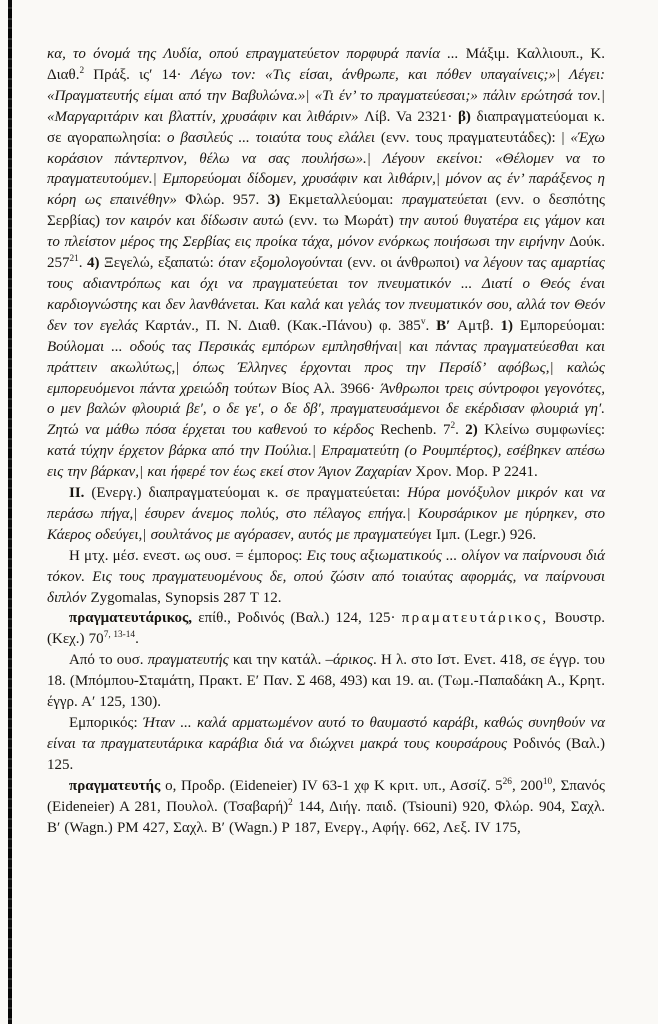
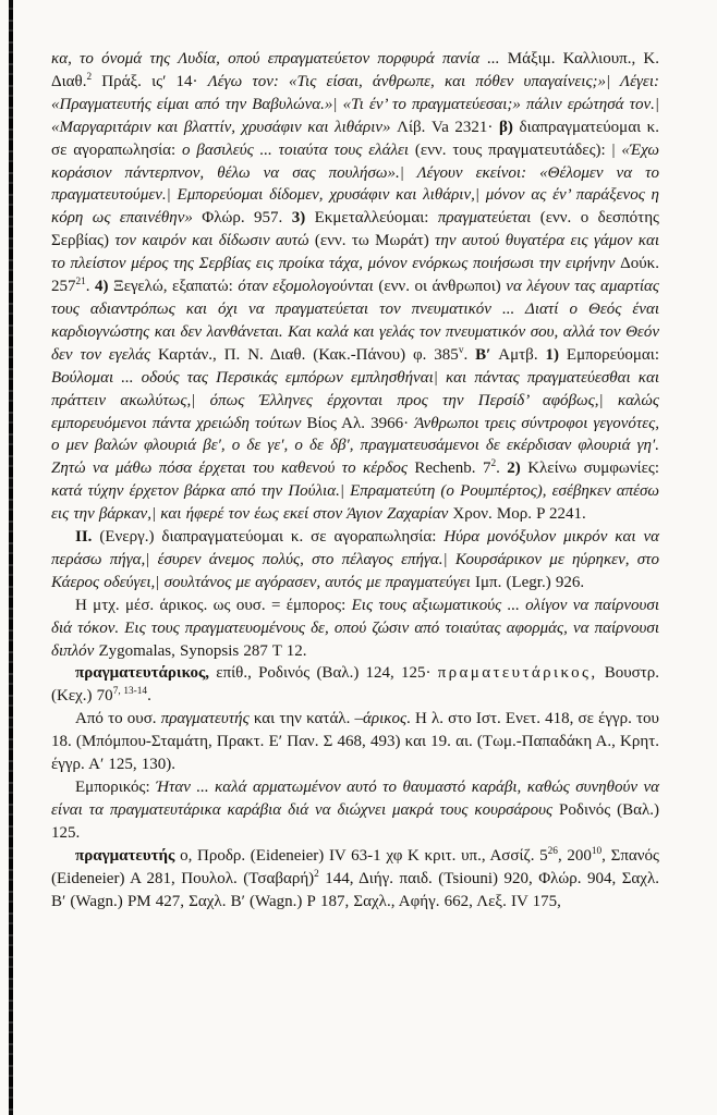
  κα, το όνομά της Λυδία, οπού επραγματεύετον πορφυρά πανία ... Μάξιμ. Καλλιουπ., Κ. Διαθ.2 Πράξ. ις′ 14· Λέγω τον: «Τις είσαι, άνθρωπε, και πόθεν υπαγαίνεις;»| Λέγει: «Πραγματευτής είμαι από την Βαβυλώνα.»| «Τι έν’ το πραγματεύεσαι;» πάλιν ερώτησά τον.| «Μαργαριτάριν και βλαττίν, χρυσάφιν και λιθάριν» Λίβ. Va 2321· β) διαπραγματεύομαι κ. σε αγοραπωλησία: ο βασιλεύς ... τοιαύτα τους ελάλει (ενν. τους πραγματευτάδες): | «Έχω κοράσιον πάντερπνον, θέλω να σας πουλήσω».| Λέγουν εκείνοι: «Θέλομεν να το πραγματευτούμεν.| Εμπορεύομαι δίδομεν, χρυσάφιν και λιθάριν,| μόνον ας έν’ παράξενος η κόρη ως επαινέθην» Φλώρ. 957. 3) Εκμεταλλεύομαι: πραγματεύεται (ενν. ο δεσπότης Σερβίας) τον καιρόν και δίδωσιν αυτώ (ενν. τω Μωράτ) την αυτού θυγατέρα εις γάμον και το πλείστον μέρος της Σερβίας εις προίκα τάχα, μόνον ενόρκως ποιήσωσι την ειρήνην Δούκ. 25721. 4) Ξεγελώ, εξαπατώ: όταν εξομολογούνται (ενν. οι άνθρωποι) να λέγουν τας αμαρτίας τους αδιαντρόπως και όχι να πραγματεύεται τον πνευματικόν ... Διατί ο Θεός έναι καρδιογνώστης και δεν λανθάνεται. Και καλά και γελάς τον πνευματικόν σου, αλλά τον Θεόν δεν τον εγελάς Καρτάν., Π. Ν. Διαθ. (Κακ.-Πάνου) φ. 385v. Β′ Αμτβ. 1) Εμπορεύομαι: Βούλομαι ... οδούς τας Περσικάς εμπόρων εμπλησθήναι| και πάντας πραγματεύεσθαι και πράττειν ακωλύτως,| όπως Έλληνες έρχονται προς την Περσίδ’ αφόβως,| καλώς εμπορευόμενοι πάντα χρειώδη τούτων Βίος Αλ. 3966· Άνθρωποι τρεις σύντροφοι γεγονότες, ο μεν βαλών φλουριά βε′, ο δε γε′, ο δε δβ′, πραγματευσάμενοι δε εκέρδισαν φλουριά γη′. Ζητώ να μάθω πόσα έρχεται του καθενού το κέρδος Rechenb. 72. 2) Κλείνω συμφωνίες: κατά τύχην έρχετον βάρκα από την Πούλια.| Επραματεύτη (ο Ρουμπέρτος), εσέβηκεν απέσω εις την βάρκαν,| και ήφερέ τον έως εκεί στον Άγιον Ζαχαρίαν Χρον. Μορ. P 2241.
- II. (Ενεργ.) διαπραγματεύομαι κ. σε πραγματεύεται: Ηύρα μονόξυλον μικρόν και να περάσω πήγα,| έσυρεν άνεμος πολύς, στο πέλαγος επήγα.| Κουρσάρικον με ηύρηκεν, στο Κάερος οδεύγει,| σουλτάνος με αγόρασεν, αυτός με πραγματεύγει Ιμπ. (Legr.) 926.
+ II. (Ενεργ.) διαπραγματεύομαι κ. σε αγοραπωλησία: Ηύρα μονόξυλον μικρόν και να περάσω πήγα,| έσυρεν άνεμος πολύς, στο πέλαγος επήγα.| Κουρσάρικον με ηύρηκεν, στο Κάερος οδεύγει,| σουλτάνος με αγόρασεν, αυτός με πραγματεύγει Ιμπ. (Legr.) 926.
- Η μτχ. μέσ. ενεστ. ως ουσ. = έμπορος: Εις τους αξιωματικούς ... ολίγον να παίρνουσι διά τόκον. Εις τους πραγματευομένους δε, οπού ζώσιν από τοιαύτας αφορμάς, να παίρνουσι διπλόν Zygomalas, Synopsis 287 T 12.
+ Η μτχ. μέσ. άρικος. ως ουσ. = έμπορος: Εις τους αξιωματικούς ... ολίγον να παίρνουσι διά τόκον. Εις τους πραγματευομένους δε, οπού ζώσιν από τοιαύτας αφορμάς, να παίρνουσι διπλόν Zygomalas, Synopsis 287 T 12.
  πραγματευτάρικος, επίθ., Ροδινός (Βαλ.) 124, 125· πραματευτάρικος, Βουστρ. (Κεχ.) 707, 13-14.
  Από το ουσ. πραγματευτής και την κατάλ. –άρικος. Η λ. στο Ιστ. Ενετ. 418, σε έγγρ. του 18. (Μπόμπου-Σταμάτη, Πρακτ. Ε′ Παν. Σ 468, 493) και 19. αι. (Τωμ.-Παπαδάκη Α., Κρητ. έγγρ. Α′ 125, 130).
  Εμπορικός: Ήταν ... καλά αρματωμένον αυτό το θαυμαστό καράβι, καθώς συνηθούν να είναι τα πραγματευτάρικα καράβια διά να διώχνει μακρά τους κουρσάρους Ροδινός (Βαλ.) 125.
- πραγματευτής ο, Προδρ. (Eideneier) IV 63-1 χφ Κ κριτ. υπ., Ασσίζ. 526, 20010, Σπανός (Eideneier) Α 281, Πουλολ. (Τσαβαρή)2 144, Διήγ. παιδ. (Tsiouni) 920, Φλώρ. 904, Σαχλ. Β′ (Wagn.) ΡΜ 427, Σαχλ. Β′ (Wagn.) Ρ 187, Ενεργ., Αφήγ. 662, Λεξ. IV 175,
+ πραγματευτής ο, Προδρ. (Eideneier) IV 63-1 χφ Κ κριτ. υπ., Ασσίζ. 526, 20010, Σπανός (Eideneier) Α 281, Πουλολ. (Τσαβαρή)2 144, Διήγ. παιδ. (Tsiouni) 920, Φλώρ. 904, Σαχλ. Β′ (Wagn.) ΡΜ 427, Σαχλ. Β′ (Wagn.) Ρ 187, Σαχλ., Αφήγ. 662, Λεξ. IV 175,
